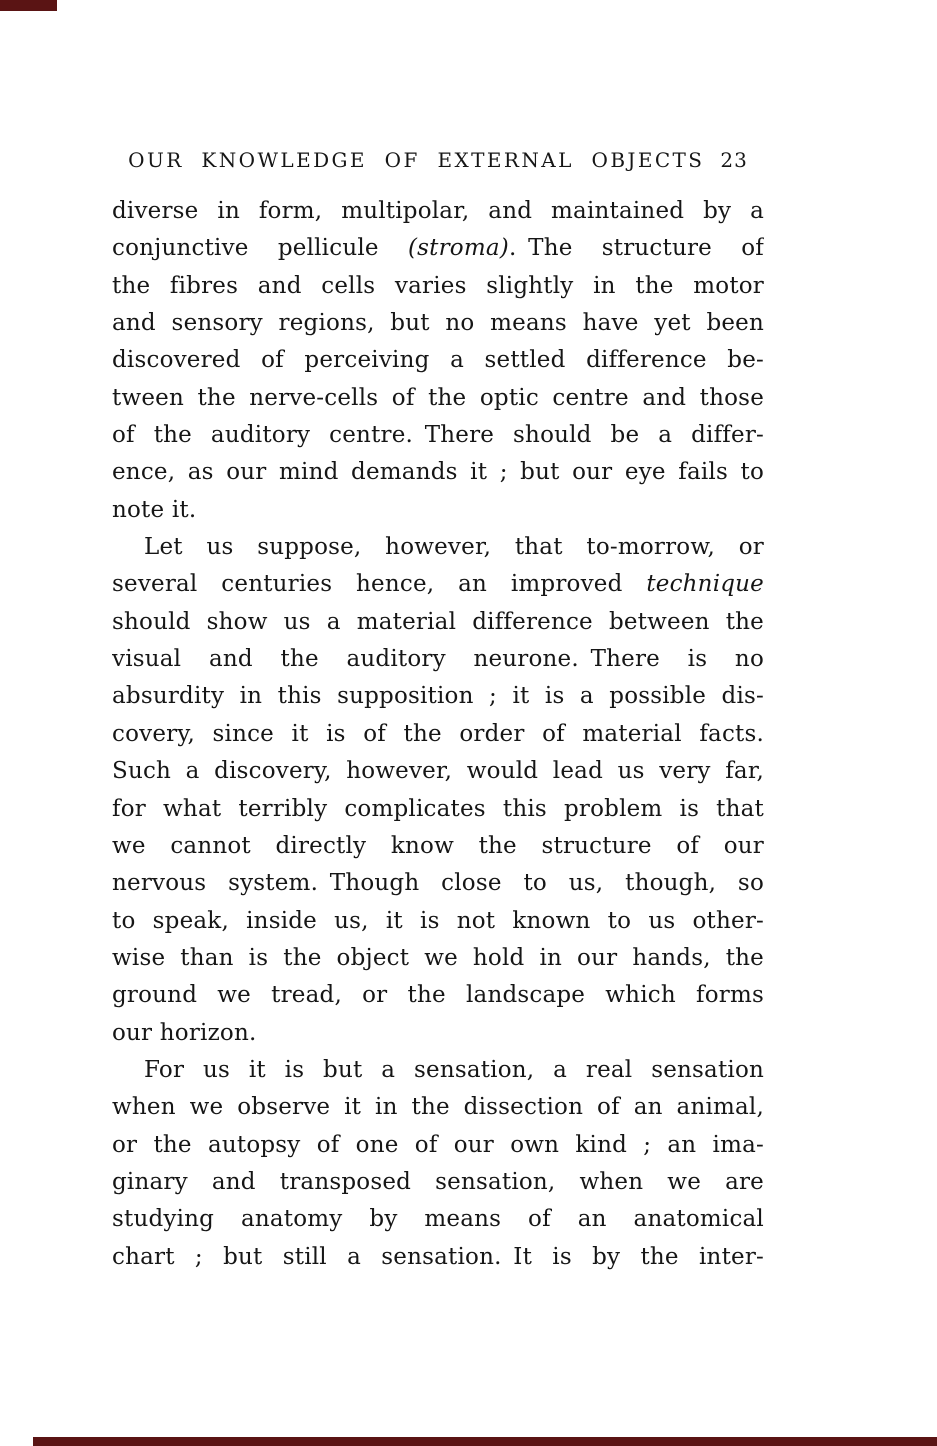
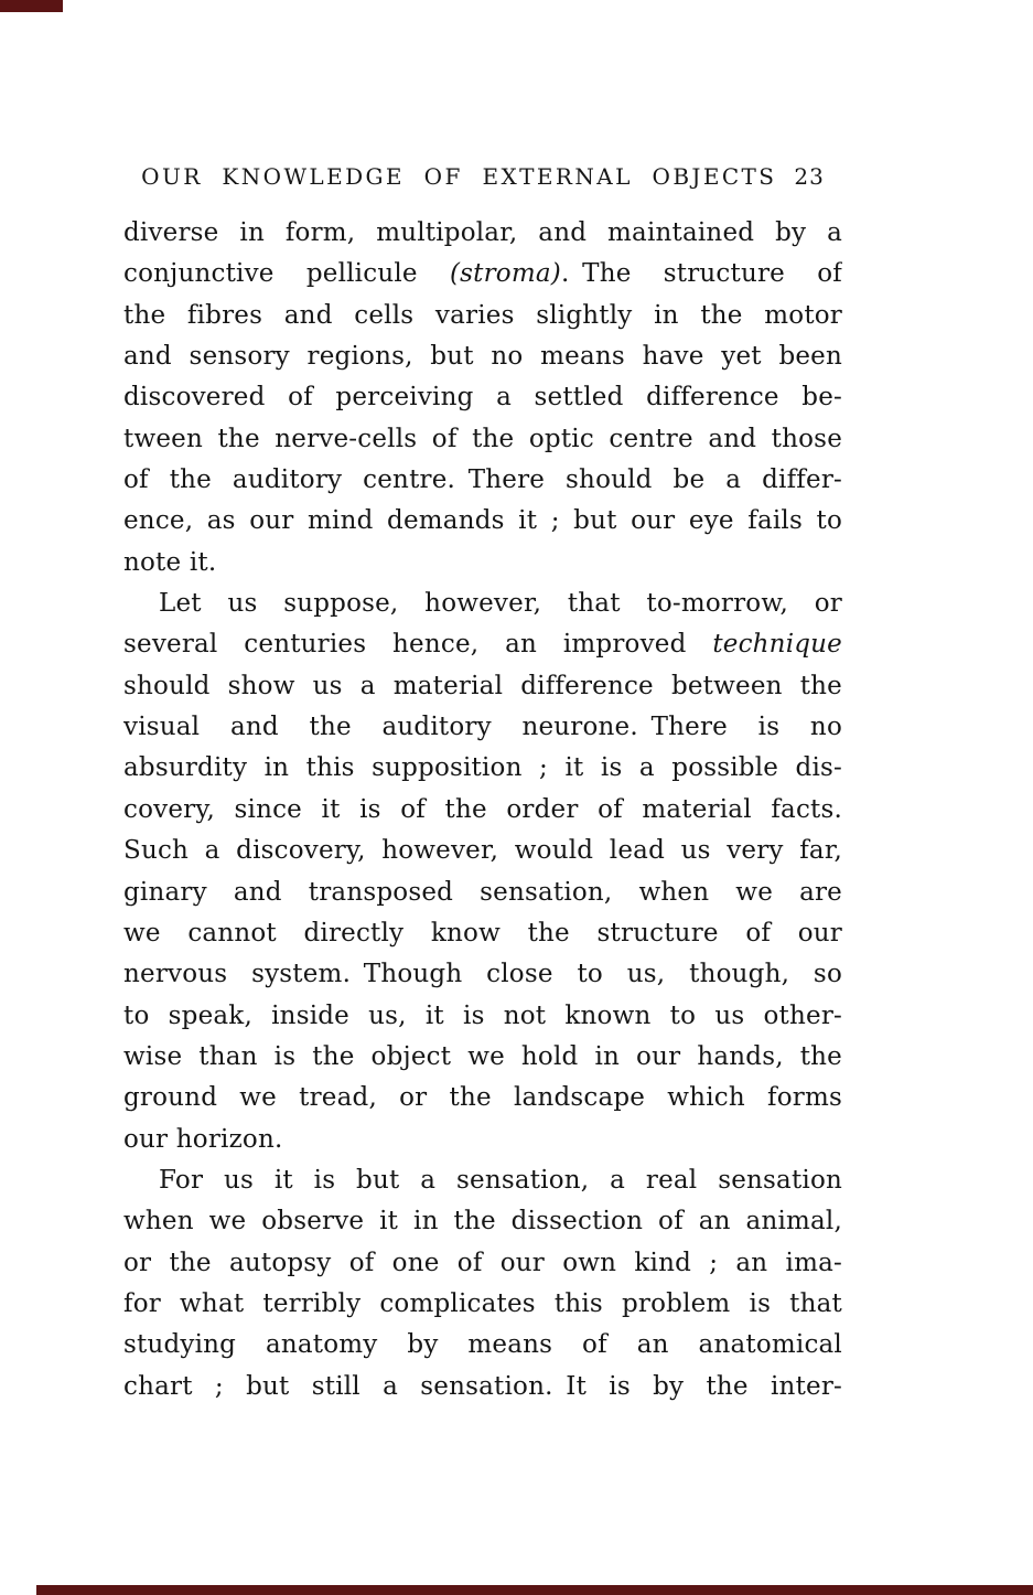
  OUR KNOWLEDGE OF EXTERNAL OBJECTS
  23
  diverse in form, multipolar, and maintained by a
  conjunctive pellicule (stroma). The structure of
  the fibres and cells varies slightly in the motor
  and sensory regions, but no means have yet been
  discovered of perceiving a settled difference be-
  tween the nerve-cells of the optic centre and those
  of the auditory centre. There should be a differ-
  ence, as our mind demands it ; but our eye fails to
  note it.
  Let us suppose, however, that to-morrow, or
  several centuries hence, an improved technique
  should show us a material difference between the
  visual and the auditory neurone. There is no
  absurdity in this supposition ; it is a possible dis-
  covery, since it is of the order of material facts.
  Such a discovery, however, would lead us very far,
- for what terribly complicates this problem is that
+ ginary and transposed sensation, when we are
  we cannot directly know the structure of our
  nervous system. Though close to us, though, so
  to speak, inside us, it is not known to us other-
  wise than is the object we hold in our hands, the
  ground we tread, or the landscape which forms
  our horizon.
  For us it is but a sensation, a real sensation
  when we observe it in the dissection of an animal,
  or the autopsy of one of our own kind ; an ima-
- ginary and transposed sensation, when we are
+ for what terribly complicates this problem is that
  studying anatomy by means of an anatomical
  chart ; but still a sensation. It is by the inter-
